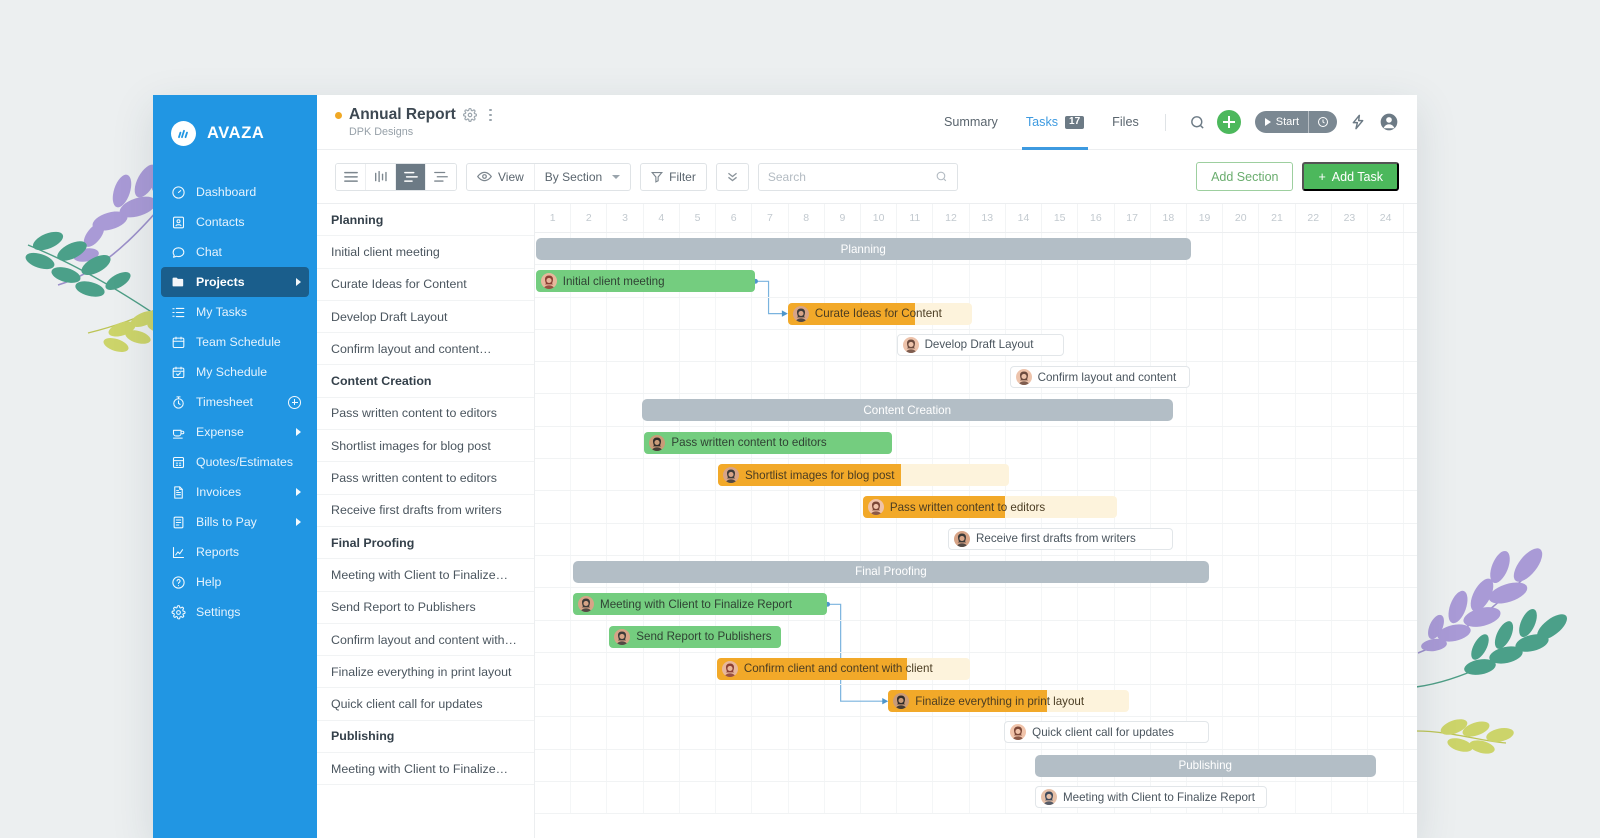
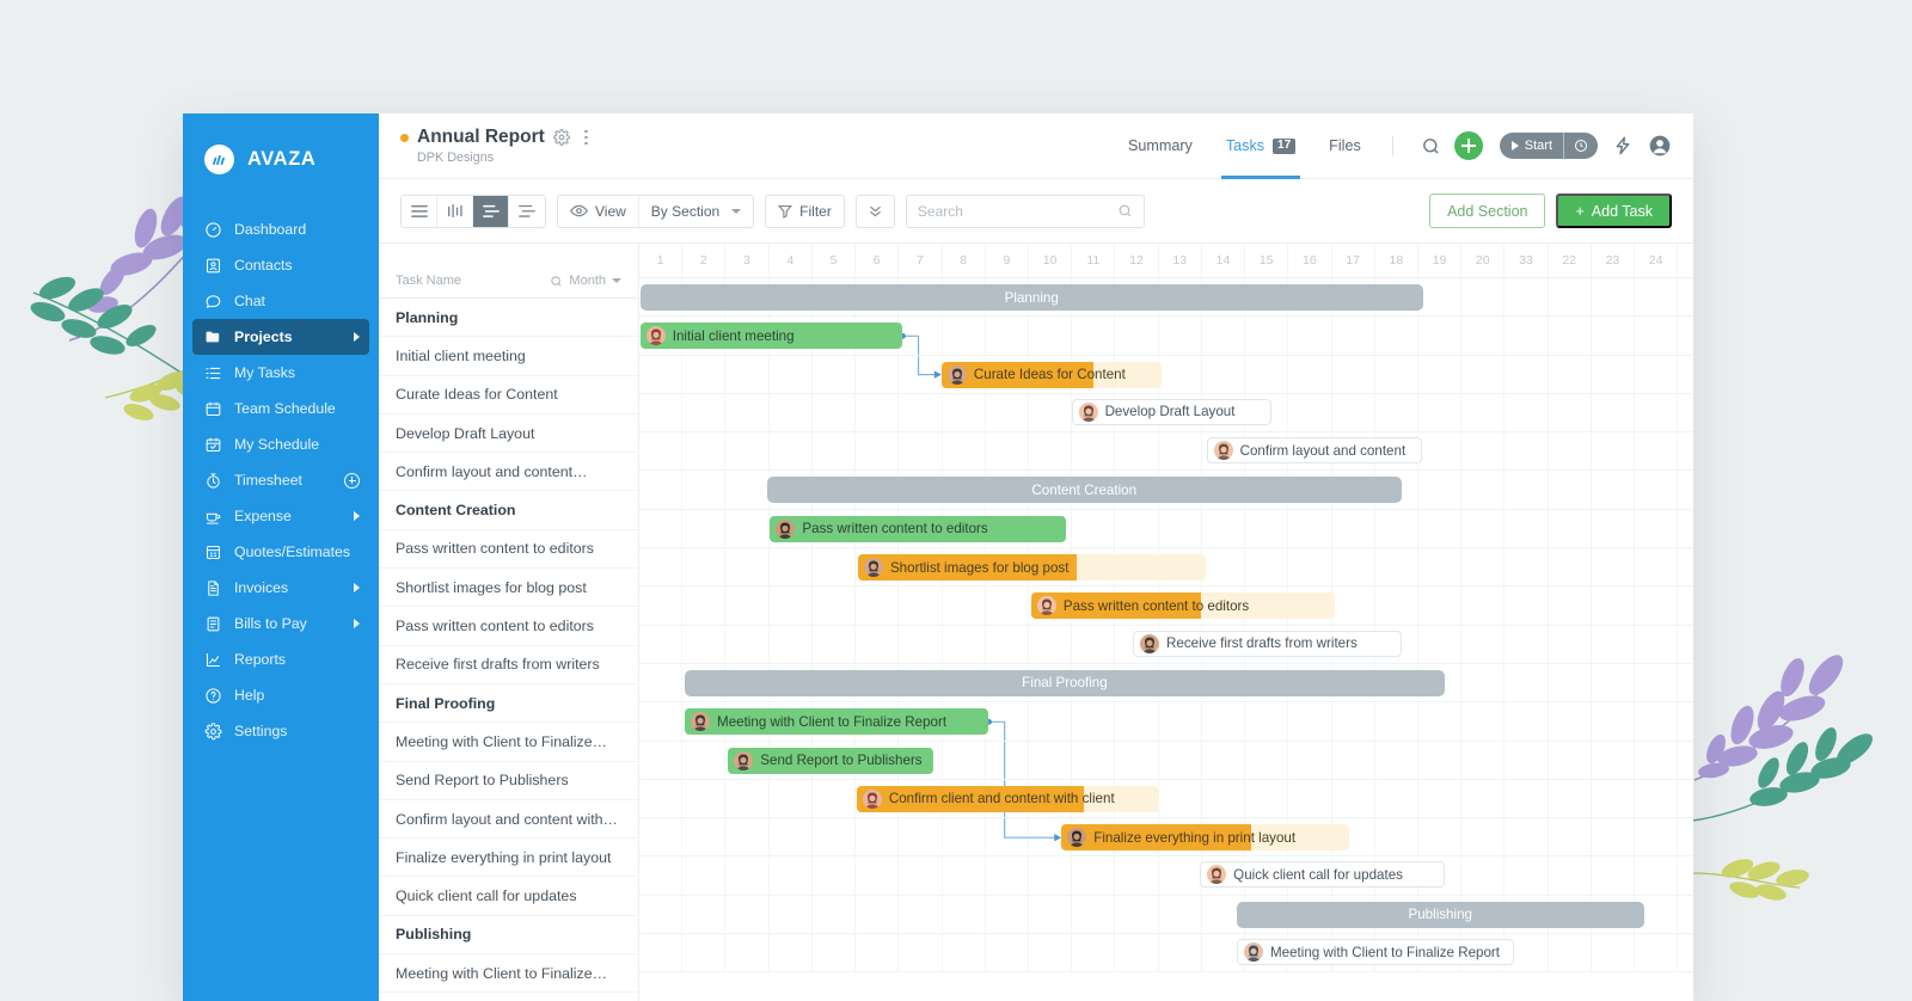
  AVAZA
  Dashboard
  Contacts
  Chat
  Projects
  My Tasks
  Team Schedule
  My Schedule
  Timesheet
  Expense
  Quotes/Estimates
  Invoices
  Bills to Pay
  Reports
  Help
  Settings
  Annual Report
  DPK Designs
  Summary
  Tasks
  17
  Files
  Start
  View
  By Section
  Filter
  Search
  Add Section
  +
  Add Task
+ Task Name
+ Month
  Planning
  Initial client meeting
  Curate Ideas for Content
  Develop Draft Layout
  Confirm layout and content…
  Content Creation
  Pass written content to editors
  Shortlist images for blog post
  Pass written content to editors
  Receive first drafts from writers
  Final Proofing
  Meeting with Client to Finalize…
  Send Report to Publishers
  Confirm layout and content with…
  Finalize everything in print layout
  Quick client call for updates
  Publishing
  Meeting with Client to Finalize…
  1
  2
  3
  4
  5
  6
  7
  8
  9
  10
  11
  12
  13
  14
  15
  16
  17
  18
  19
  20
- 21
+ 33
  22
  23
  24
  Planning
  Initial client meeting
  Curate Ideas for Content
  Develop Draft Layout
  Confirm layout and content
  Content Creation
  Pass written content to editors
  Shortlist images for blog post
  Pass written content to editors
  Receive first drafts from writers
  Final Proofing
  Meeting with Client to Finalize Report
  Send Report to Publishers
  Confirm client and content with client
  Finalize everything in print layout
  Quick client call for updates
  Publishing
  Meeting with Client to Finalize Report
